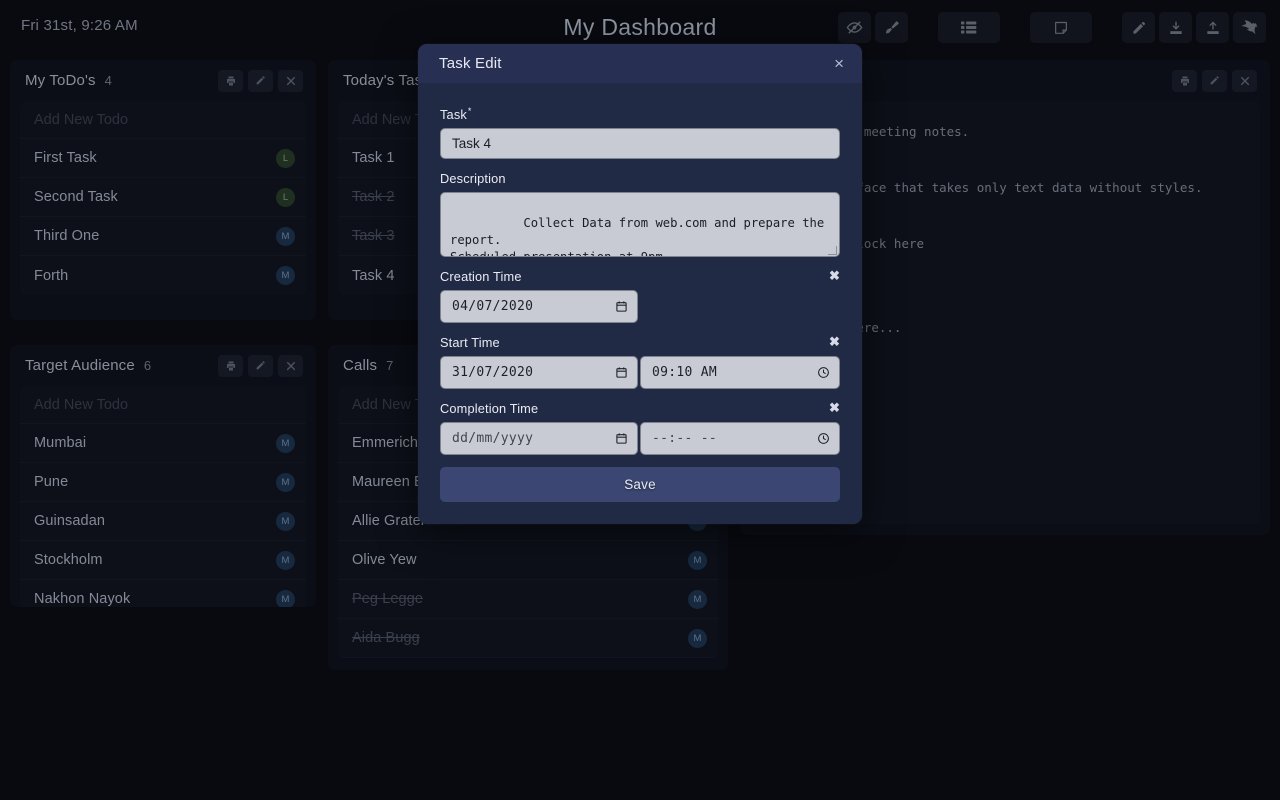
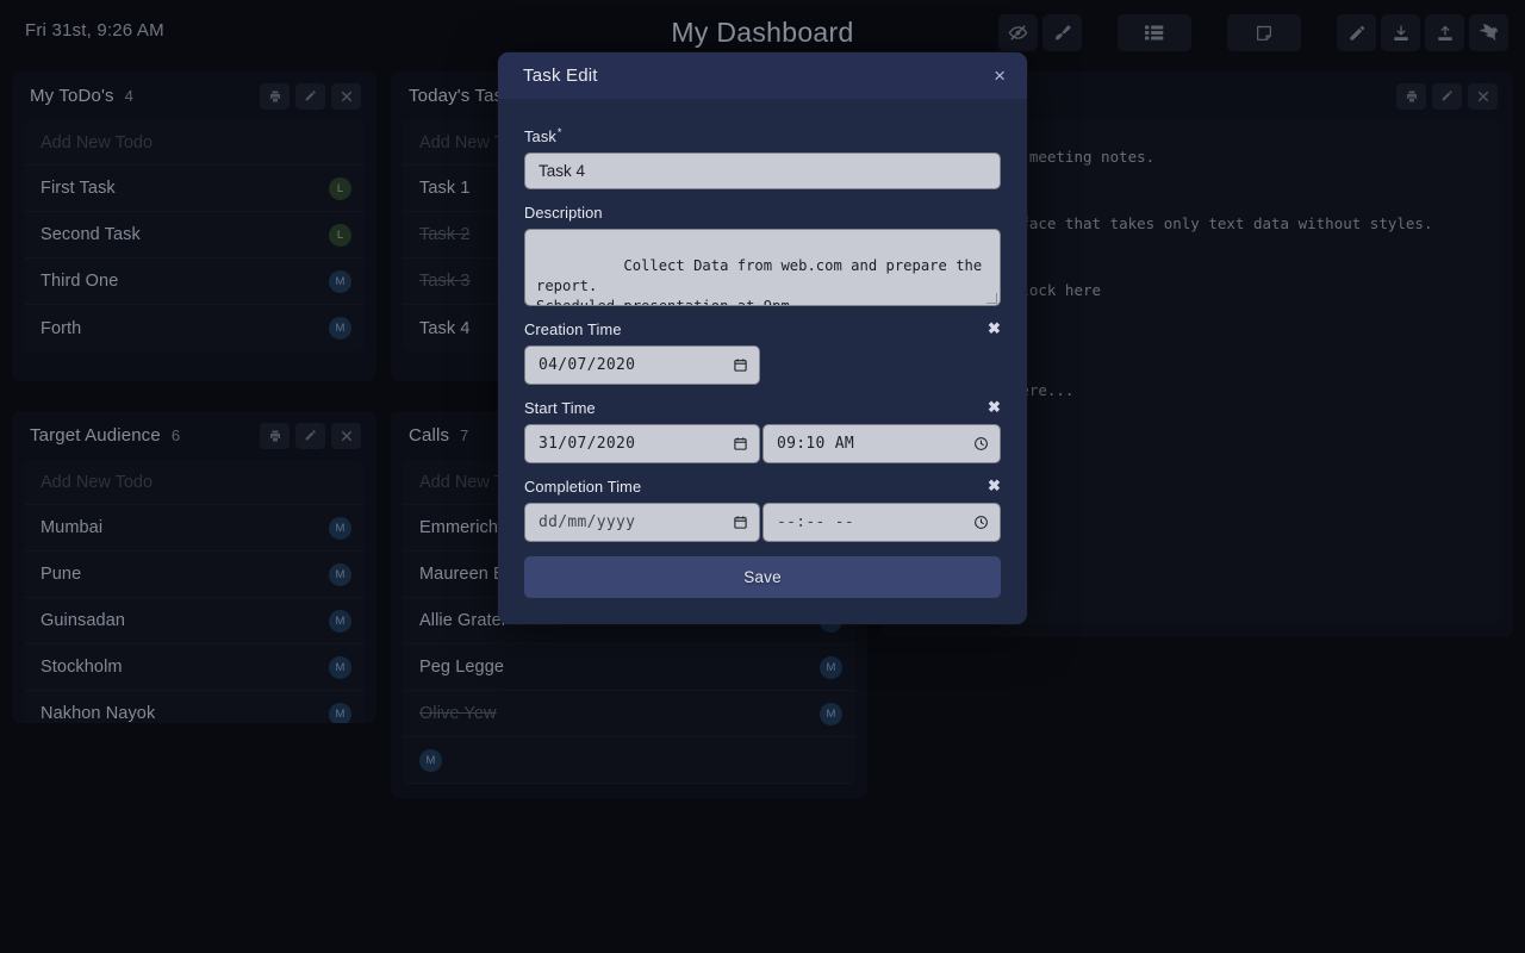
  Fri 31st, 9:26 AM
  My Dashboard
  My ToDo's
  4
  Add New Todo
  First Task
  L
  Second Task
  L
  Third One
  M
  Forth
  M
  Target Audience
  6
  Add New Todo
  Mumbai
  M
  Pune
  M
  Guinsadan
  M
  Stockholm
  M
  Nakhon Nayok
  M
  Today's Ta
  Task 1
  Task 2
  Task 3
  Task 4
  Calls
  7
  Emmerich
  Allie Grate
- Olive Yew
+ Peg Legge
  M
- Peg Legge
+ Olive Yew
  M
- Aida Bugg
  M
  ace that takes only text data without styles.
  Task Edit
  ×
  Task
  *
  Task 4
  Description
  Collect Data from web.com and prepare the report.
  Creation Time
  ✖
  04/07/2020
  Start Time
  ✖
  31/07/2020
  09:10 AM
  Completion Time
  ✖
  dd/mm/yyyy
  --:-- --
  Save
